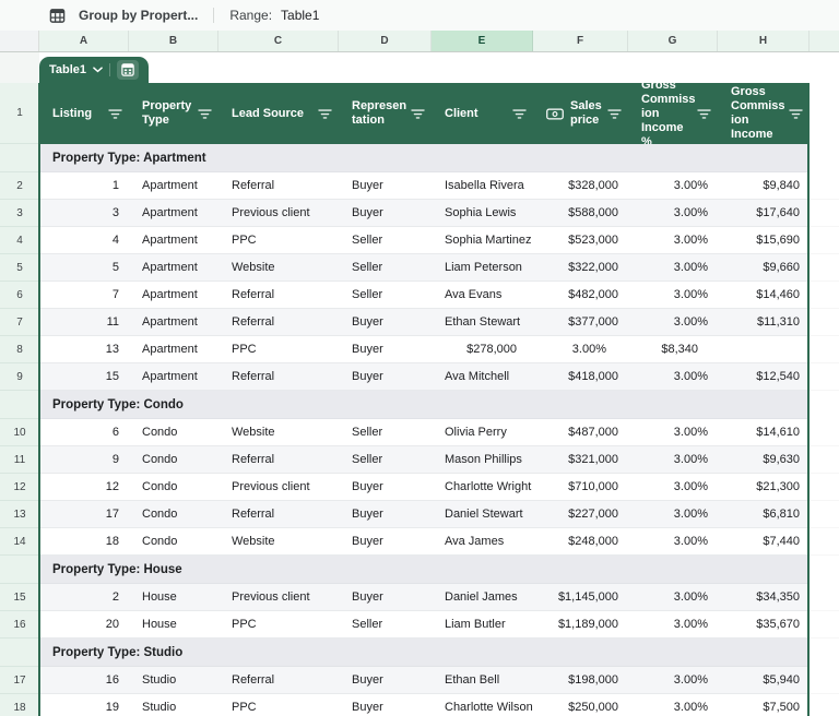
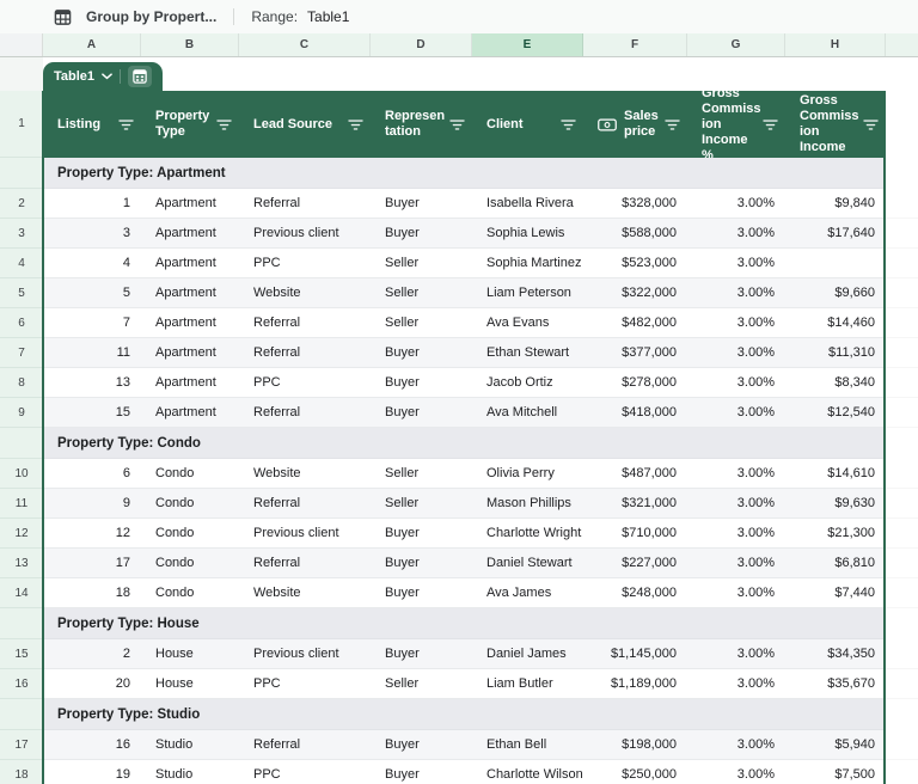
  Group by Propert...
  Range:
  Table1
  A
  B
  C
  D
  E
  F
  G
  H
  Table1
  1
  Listing
  Property
  Type
  Lead Source
  Represen
  tation
  Client
  Sales
  price
  Gross
  Commiss
  ion
  Income %
  Gross
  Commiss
  ion
  Income
  Property Type: Apartment
  2
  1
  Apartment
  Referral
  Buyer
  Isabella Rivera
  $328,000
  3.00%
  $9,840
  3
  3
  Apartment
  Previous client
  Buyer
  Sophia Lewis
  $588,000
  3.00%
  $17,640
  4
  4
  Apartment
  PPC
  Seller
  Sophia Martinez
  $523,000
  3.00%
- $15,690
  5
  5
  Apartment
  Website
  Seller
  Liam Peterson
  $322,000
  3.00%
  $9,660
  6
  7
  Apartment
  Referral
  Seller
  Ava Evans
  $482,000
  3.00%
  $14,460
  7
  11
  Apartment
  Referral
  Buyer
  Ethan Stewart
  $377,000
  3.00%
  $11,310
  8
  13
  Apartment
  PPC
  Buyer
+ Jacob Ortiz
  $278,000
  3.00%
  $8,340
  9
  15
  Apartment
  Referral
  Buyer
  Ava Mitchell
  $418,000
  3.00%
  $12,540
  Property Type: Condo
  10
  6
  Condo
  Website
  Seller
  Olivia Perry
  $487,000
  3.00%
  $14,610
  11
  9
  Condo
  Referral
  Seller
  Mason Phillips
  $321,000
  3.00%
  $9,630
  12
  12
  Condo
  Previous client
  Buyer
  Charlotte Wright
  $710,000
  3.00%
  $21,300
  13
  17
  Condo
  Referral
  Buyer
  Daniel Stewart
  $227,000
  3.00%
  $6,810
  14
  18
  Condo
  Website
  Buyer
  Ava James
  $248,000
  3.00%
  $7,440
  Property Type: House
  15
  2
  House
  Previous client
  Buyer
  Daniel James
  $1,145,000
  3.00%
  $34,350
  16
  20
  House
  PPC
  Seller
  Liam Butler
  $1,189,000
  3.00%
  $35,670
  Property Type: Studio
  17
  16
  Studio
  Referral
  Buyer
  Ethan Bell
  $198,000
  3.00%
  $5,940
  18
  19
  Studio
  PPC
  Buyer
  Charlotte Wilson
  $250,000
  3.00%
  $7,500
